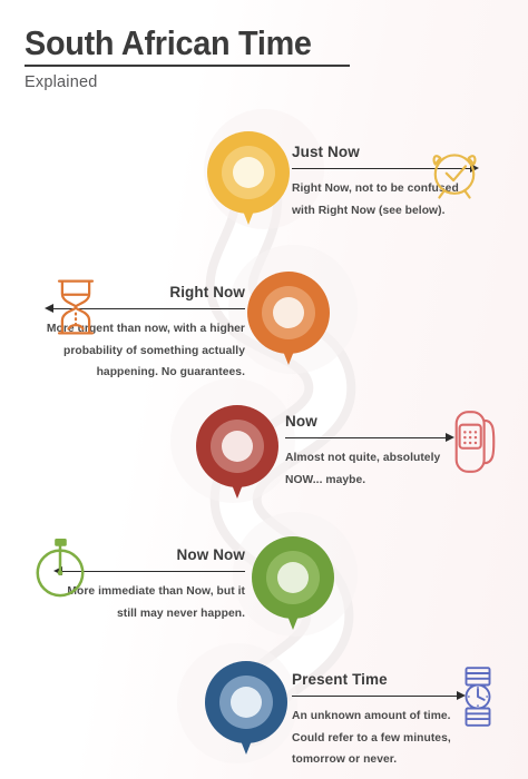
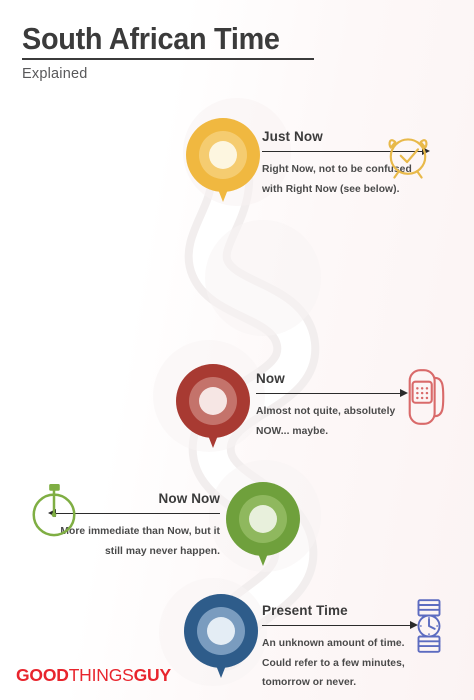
  South African Time
  Explained
  Just Now
  Right Now, not to be confued with Right Now (see below).
- Right Now
- More urgent than now, with a higher probability of something actually happening. No guarantees.
  Now
  Almost not quite, absolutely NOW... maybe.
  Now Now
  ore immediate than Now, but it still may never happen.
  Present Time
  An unknown amount of time. Could refer to a few minutes, tomorrow or never.
+ GOODTHINGSGUY
